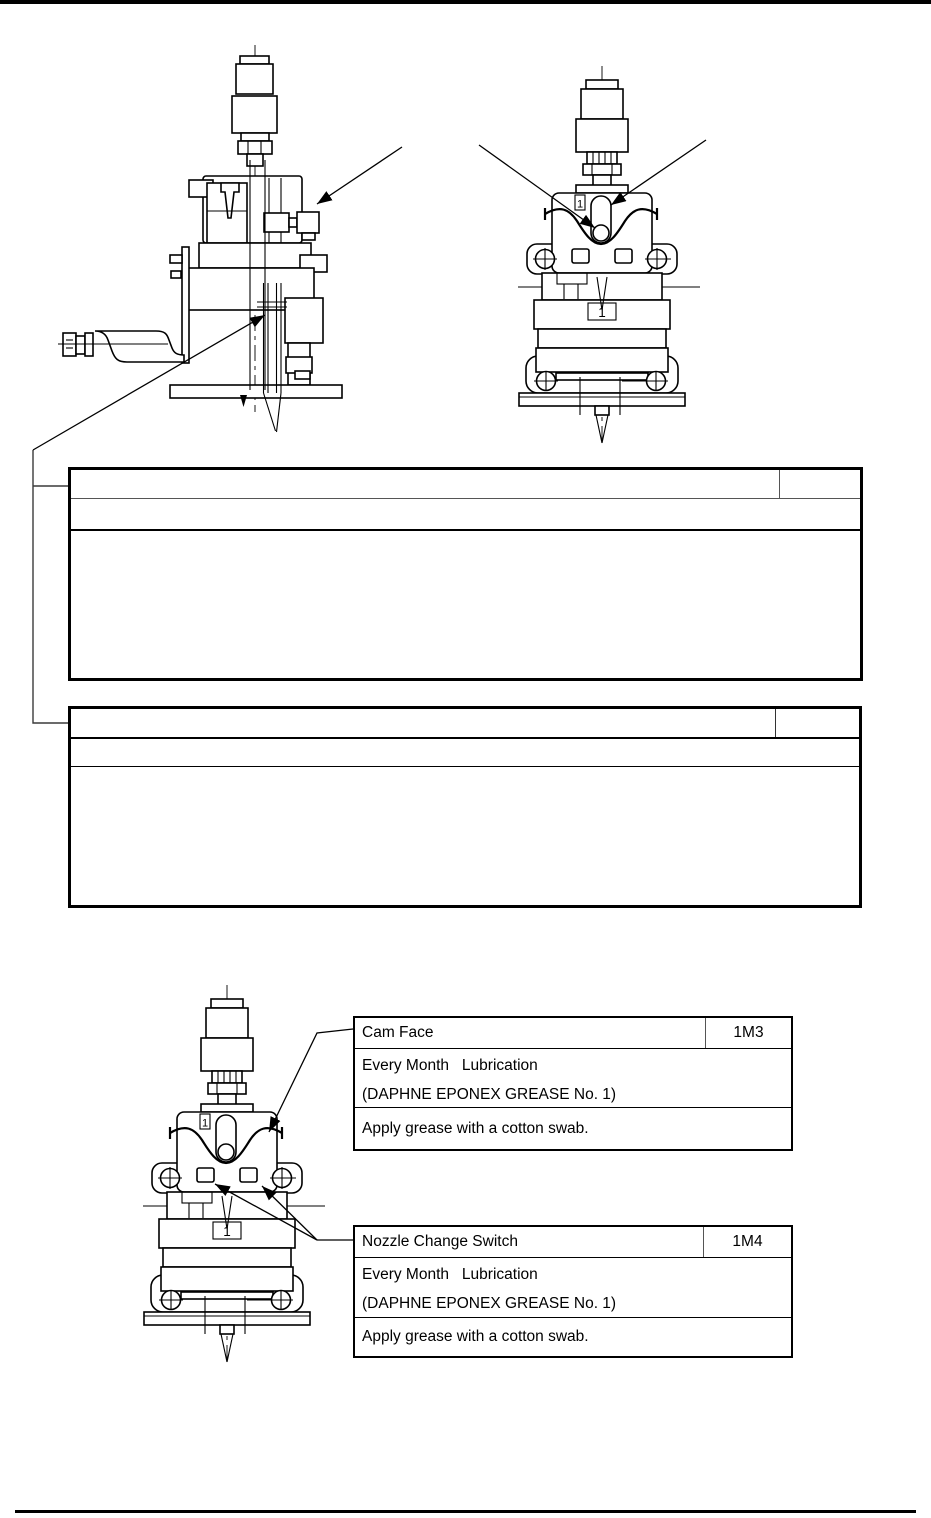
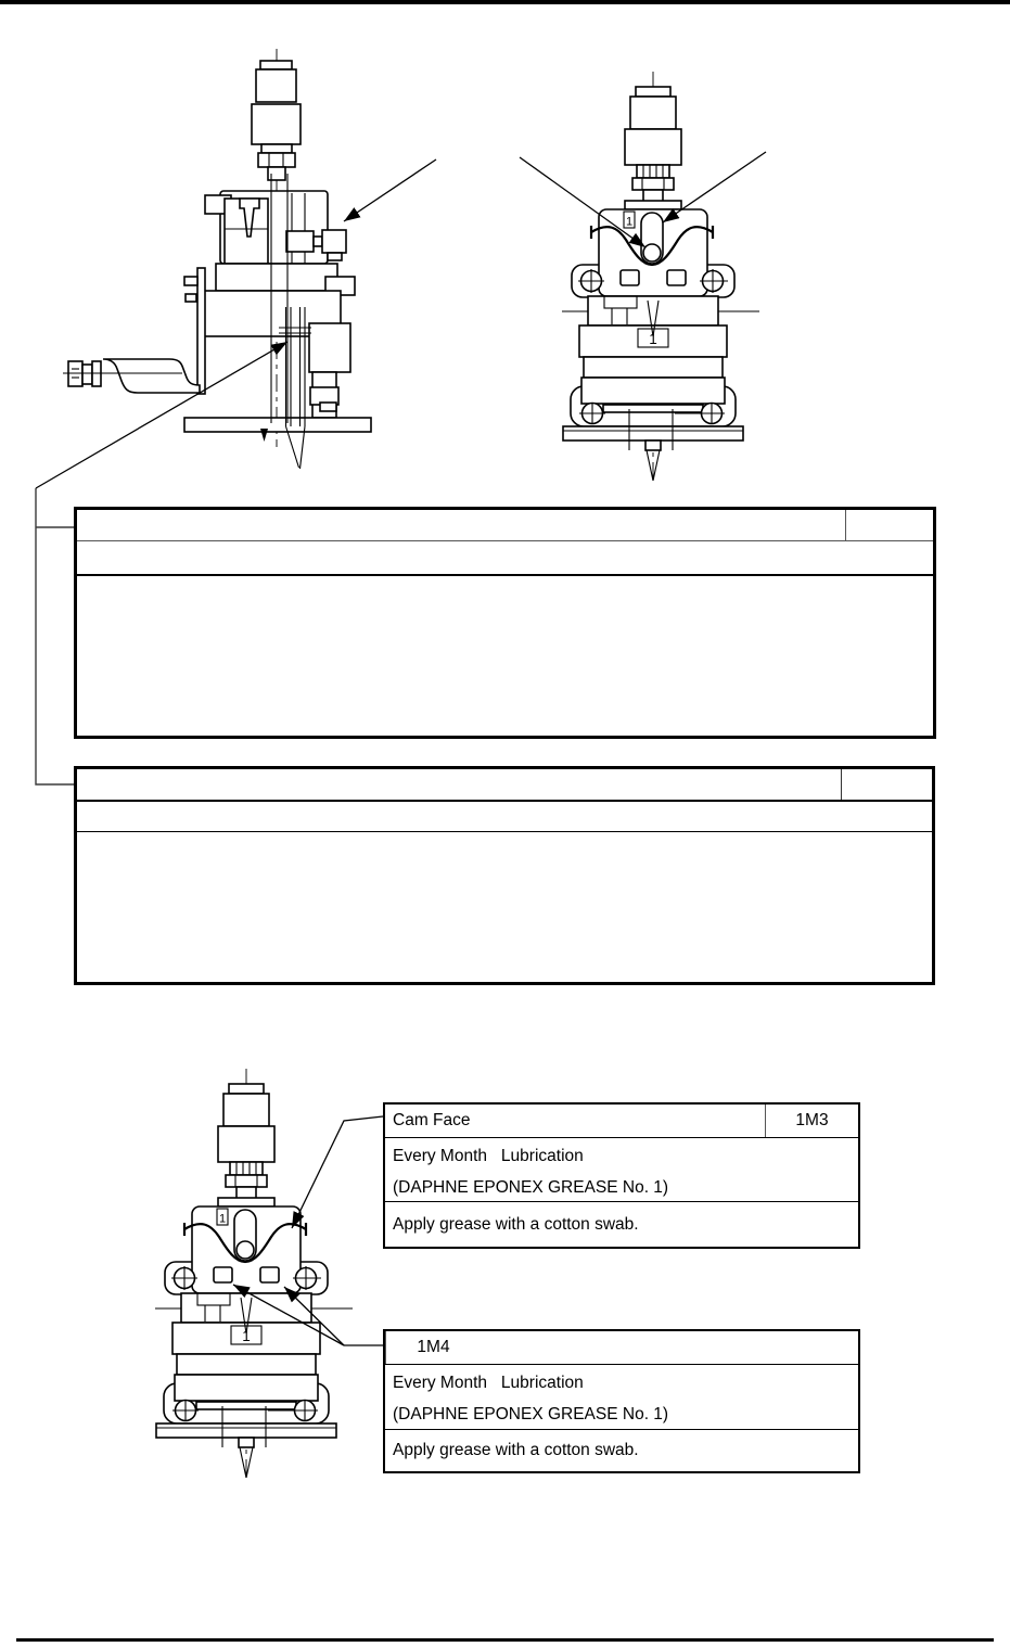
  Cam Face
  1M3
  Every Month Lubrication
  (DAPHNE EPONEX GREASE No. 1)
  Apply grease with a cotton swab.
- Nozzle Change Switch
  1M4
  Every Month Lubrication
  (DAPHNE EPONEX GREASE No. 1)
  Apply grease with a cotton swab.
